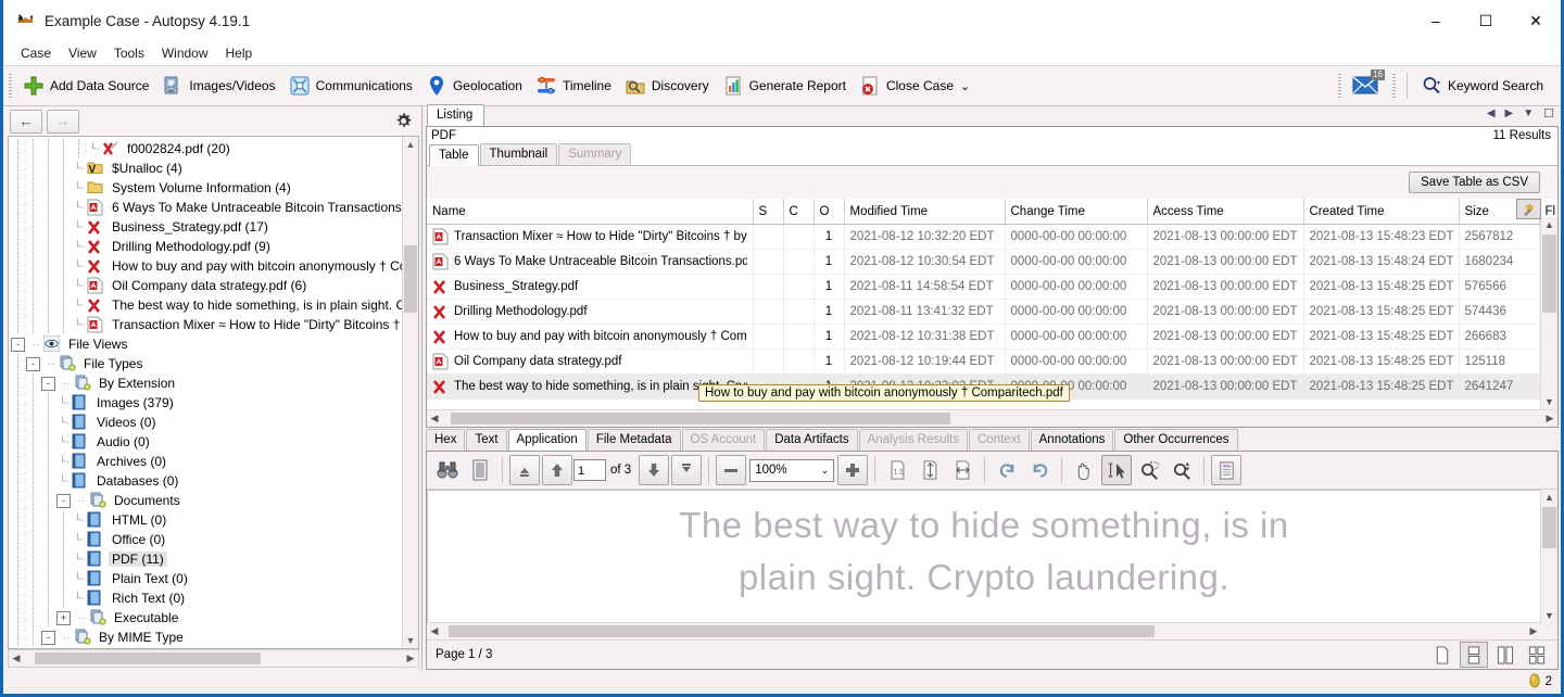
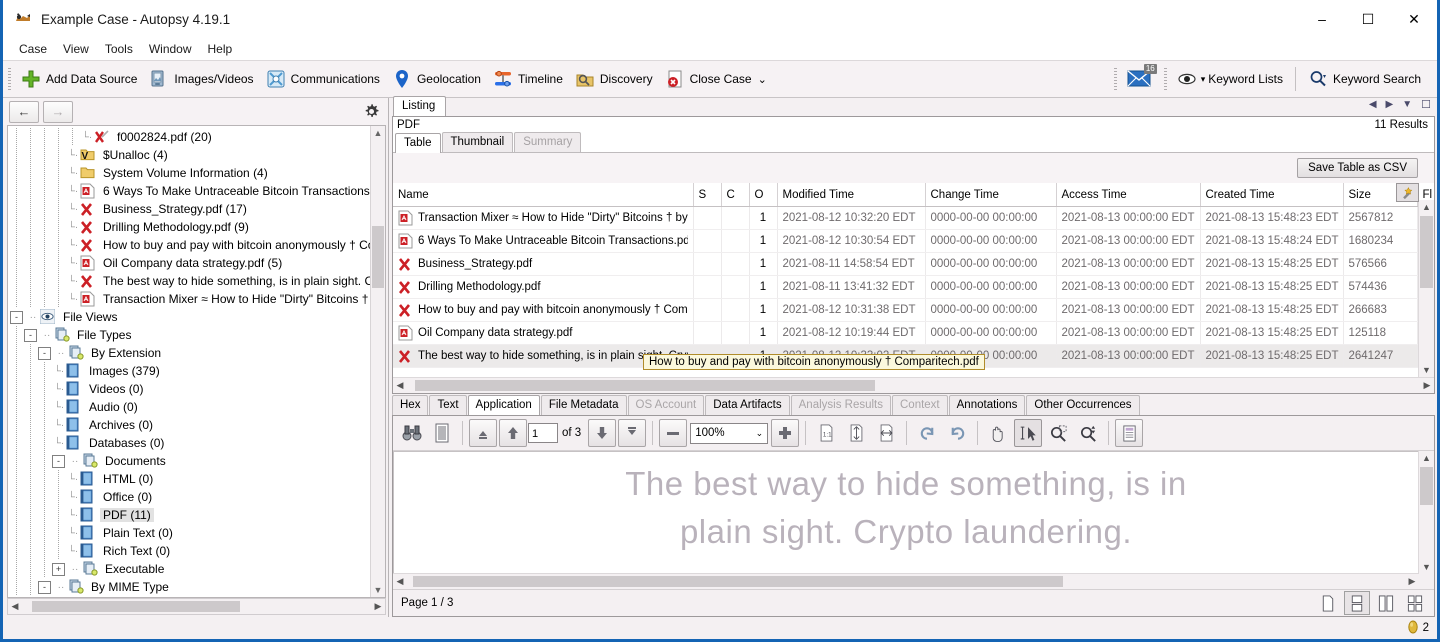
  Example Case - Autopsy 4.19.1
  –
  ☐
  ✕
  Case
  View
  Tools
  Window
  Help
  Add Data Source
  Images/Videos
  Communications
  Geolocation
  Timeline
  Discovery
- Generate Report
  Close Case
  ⌄
  16
+ ▾
+ Keyword Lists
  Keyword Search
  ←
  →
  └·
  f0002824.pdf (20)
  └·
  V
  $Unalloc (4)
  └·
  System Volume Information (4)
  └·
  6 Ways To Make Untraceable Bitcoin Transactions
  └·
  Business_Strategy.pdf (17)
  └·
  Drilling Methodology.pdf (9)
  └·
  How to buy and pay with bitcoin anonymously † C
  └·
- Oil Company data strategy.pdf (6)
+ Oil Company data strategy.pdf (5)
  └·
  The best way to hide something, is in plain sight. C
  └·
  Transaction Mixer ≈ How to Hide "Dirty" Bitcoins †
  -
  ··
  File Views
  -
  ··
  File Types
  -
  ··
  By Extension
  └·
  Images (379)
  └·
  Videos (0)
  └·
  Audio (0)
  └·
  Archives (0)
  └·
  Databases (0)
  -
  ··
  Documents
  └·
  HTML (0)
  └·
  Office (0)
  └·
  PDF (11)
  └·
  Plain Text (0)
  └·
  Rich Text (0)
  +
  ··
  Executable
  -
  ··
  By MIME Type
  ▲
  ▼
  ◀
  ▶
  Listing
  ◀
  ▶
  ▼
  ☐
  PDF
  11 Results
  Table
  Thumbnail
  Summary
  Save Table as CSV
  Name	S	C	O	Modified Time	Change Time	Access Time	Created Time	Size	Fl
  Transaction Mixer ≈ How to Hide "Dirty" Bitcoins † by			1	2021-08-12 10:32:20 EDT	0000-00-00 00:00:00	2021-08-13 00:00:00 EDT	2021-08-13 15:48:23 EDT	2567812
  6 Ways To Make Untraceable Bitcoin Transactions.pd			1	2021-08-12 10:30:54 EDT	0000-00-00 00:00:00	2021-08-13 00:00:00 EDT	2021-08-13 15:48:24 EDT	1680234
  Business_Strategy.pdf			1	2021-08-11 14:58:54 EDT	0000-00-00 00:00:00	2021-08-13 00:00:00 EDT	2021-08-13 15:48:25 EDT	576566
  Drilling Methodology.pdf			1	2021-08-11 13:41:32 EDT	0000-00-00 00:00:00	2021-08-13 00:00:00 EDT	2021-08-13 15:48:25 EDT	574436
  How to buy and pay with bitcoin anonymously † Com			1	2021-08-12 10:31:38 EDT	0000-00-00 00:00:00	2021-08-13 00:00:00 EDT	2021-08-13 15:48:25 EDT	266683
  Oil Company data strategy.pdf			1	2021-08-12 10:19:44 EDT	0000-00-00 00:00:00	2021-08-13 00:00:00 EDT	2021-08-13 15:48:25 EDT	125118
  ▲
  ▼
  ◀
  ▶
  How to buy and pay with bitcoin anonymously † Comparitech.pdf
  Hex
  Text
  Application
  File Metadata
  OS Account
  Data Artifacts
  Analysis Results
  Context
  Annotations
  Other Occurrences
  1
  of 3
  100%
  ⌄
  The best way to hide something, is in
  plain sight. Crypto laundering.
  ▲
  ▼
  ◀
  ▶
  Page 1 / 3
  2
